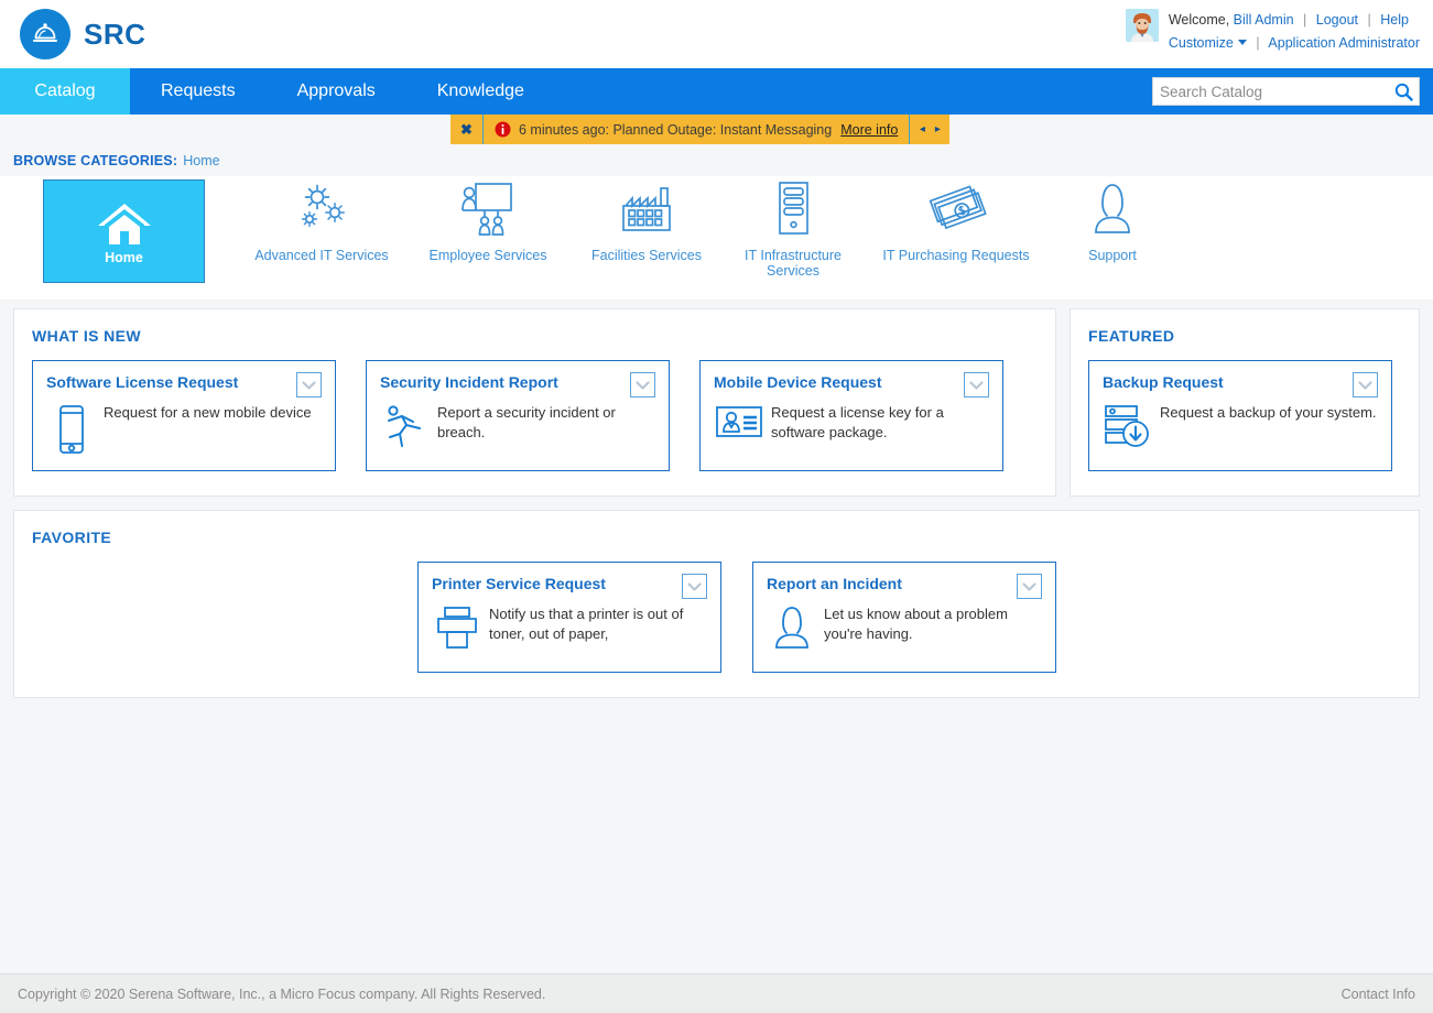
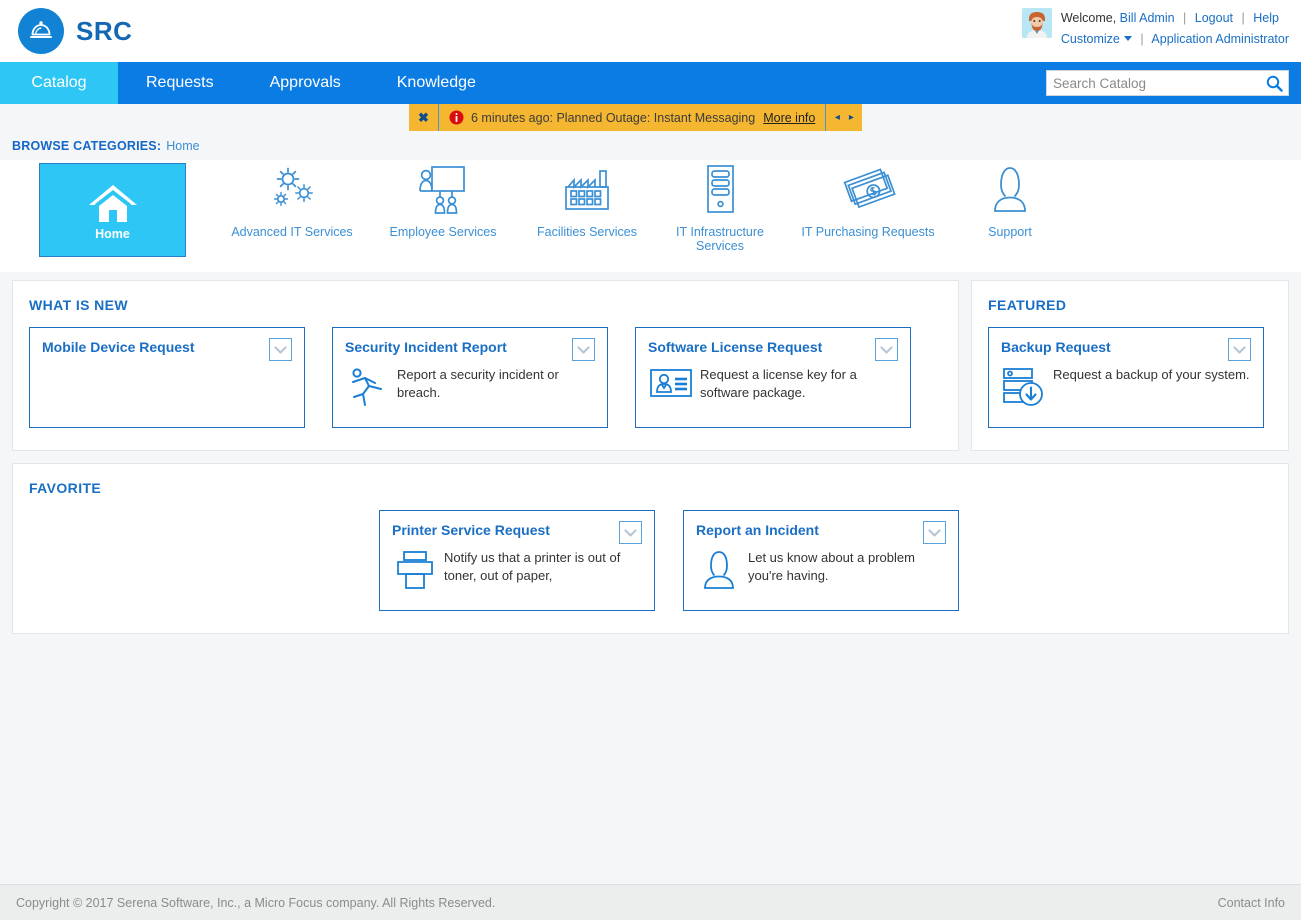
  SRC
  Welcome, Bill Admin | Logout | Help
  Customize | Application Administrator
  Catalog
  Requests
  Approvals
  Knowledge
  Search Catalog
  ✖
  6 minutes ago: Planned Outage: Instant Messaging
  More info
  ◂
  ▸
  BROWSE CATEGORIES:
  Home
  Home
  Advanced IT Services
  Employee Services
  Facilities Services
  IT Infrastructure Services
  IT Purchasing Requests
  Support
  WHAT IS NEW
- Software License Request
+ Mobile Device Request
- Request for a new mobile device
  Security Incident Report
  Report a security incident or breach.
- Mobile Device Request
+ Software License Request
  Request a license key for a software package.
  FEATURED
  Backup Request
  Request a backup of your system.
  FAVORITE
  Printer Service Request
  Notify us that a printer is out of toner, out of paper,
  Report an Incident
  Let us know about a problem you're having.
- Copyright © 2020 Serena Software, Inc., a Micro Focus company. All Rights Reserved.
+ Copyright © 2017 Serena Software, Inc., a Micro Focus company. All Rights Reserved.
  Contact Info
